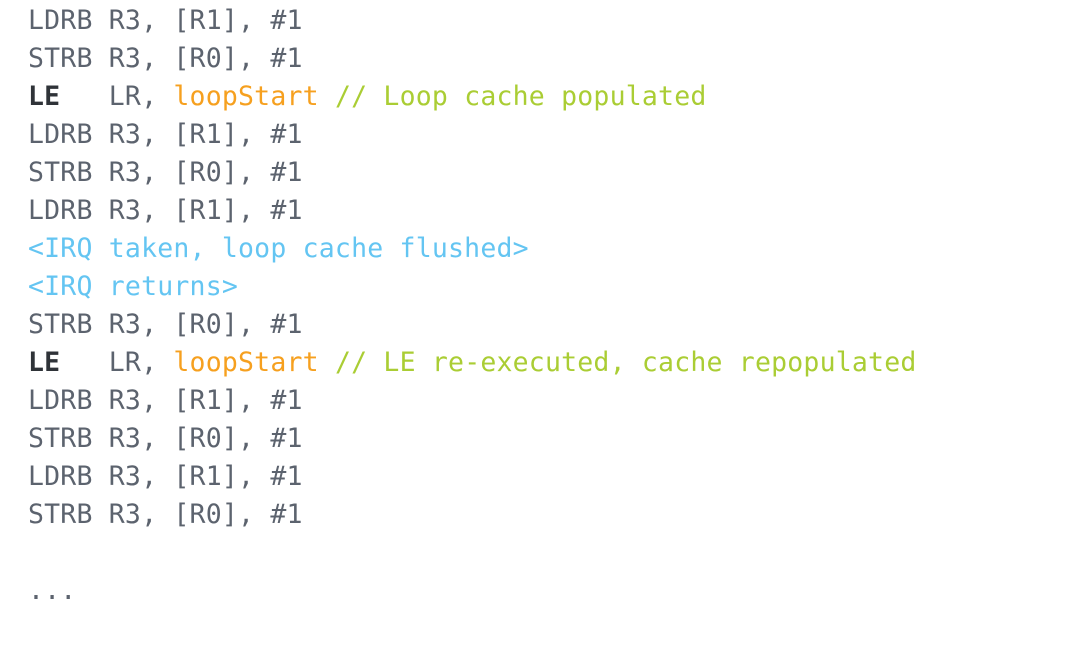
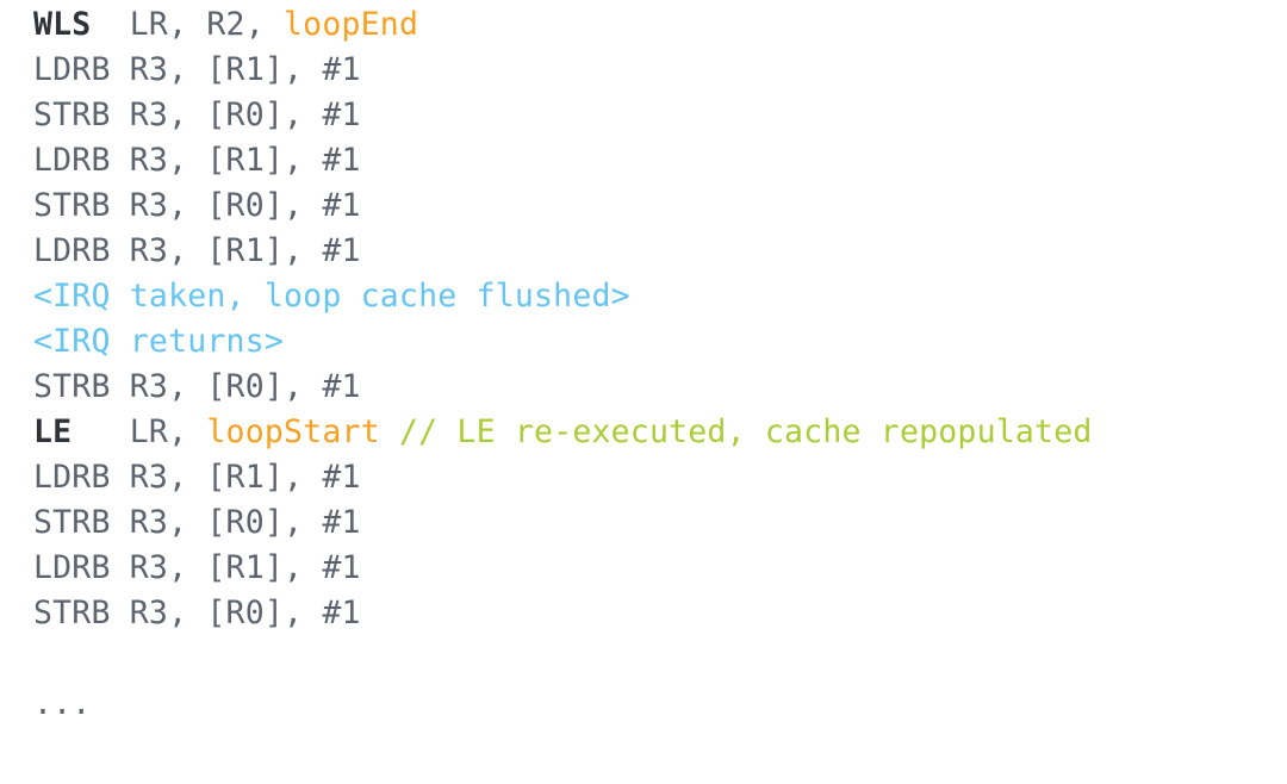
+ WLS LR, R2, loopEnd
  LDRB R3, [R1], #1
  STRB R3, [R0], #1
- LE LR, loopStart // Loop cache populated
  LDRB R3, [R1], #1
  STRB R3, [R0], #1
  LDRB R3, [R1], #1
  <IRQ taken, loop cache flushed>
  <IRQ returns>
  STRB R3, [R0], #1
  LE LR, loopStart // LE re-executed, cache repopulated
  LDRB R3, [R1], #1
  STRB R3, [R0], #1
  LDRB R3, [R1], #1
  STRB R3, [R0], #1
  ...
